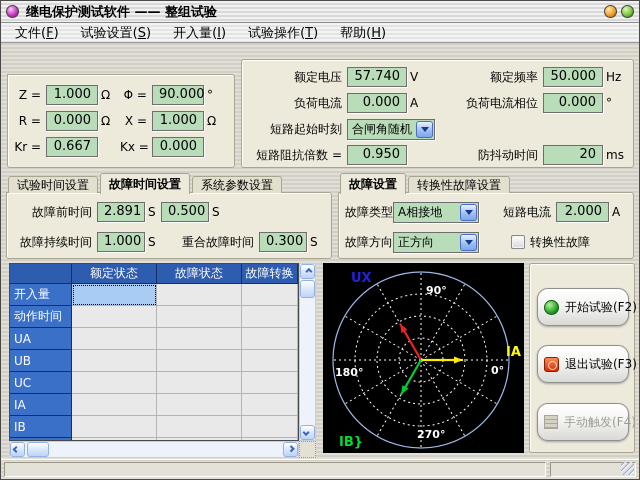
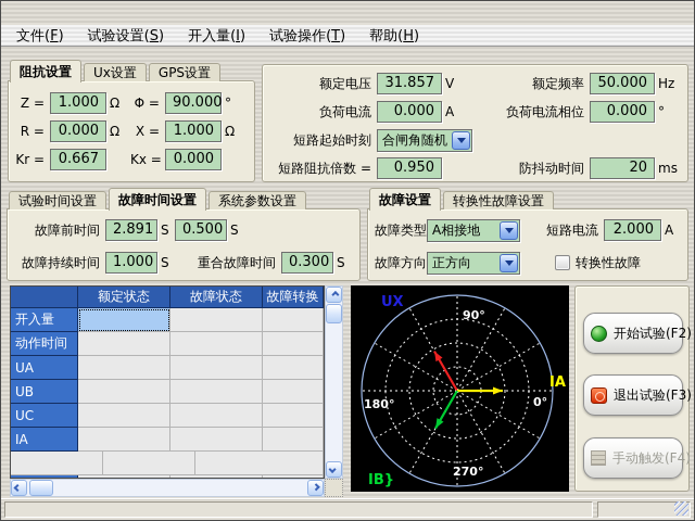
- 继电保护测试软件 —— 整组试验
  文件(F)
  试验设置(S)
  开入量(I)
  试验操作(T)
  帮助(H)
+ 阻抗设置
+ Ux设置
+ GPS设置
  Z =
  1.000
  Ω
  Φ =
  90.000
  °
  R =
  0.000
  Ω
  X =
  1.000
  Ω
  Kr =
  0.667
  Kx =
  0.000
  额定电压
- 57.740
+ 31.857
  V
  额定频率
  50.000
  Hz
  负荷电流
  0.000
  A
  负荷电流相位
  0.000
  °
  短路起始时刻
  合闸角随机
  短路阻抗倍数 =
  0.950
  防抖动时间
  20
  ms
  试验时间设置
  故障时间设置
  系统参数设置
  故障前时间
  2.891
  S
  0.500
  S
  故障持续时间
  1.000
  S
  重合故障时间
  0.300
  S
  故障设置
  转换性故障设置
  故障类型
  A相接地
  短路电流
  2.000
  A
  故障方向
  正方向
  转换性故障
  额定状态
  故障状态
  故障转换
  开入量
  动作时间
  UA
  UB
  UC
  IA
- IB
  90°
  180°
  0°
  270°
  UX
  IA
  IB}
  开始试验(F2)
  退出试验(F3)
  手动触发(F4)
